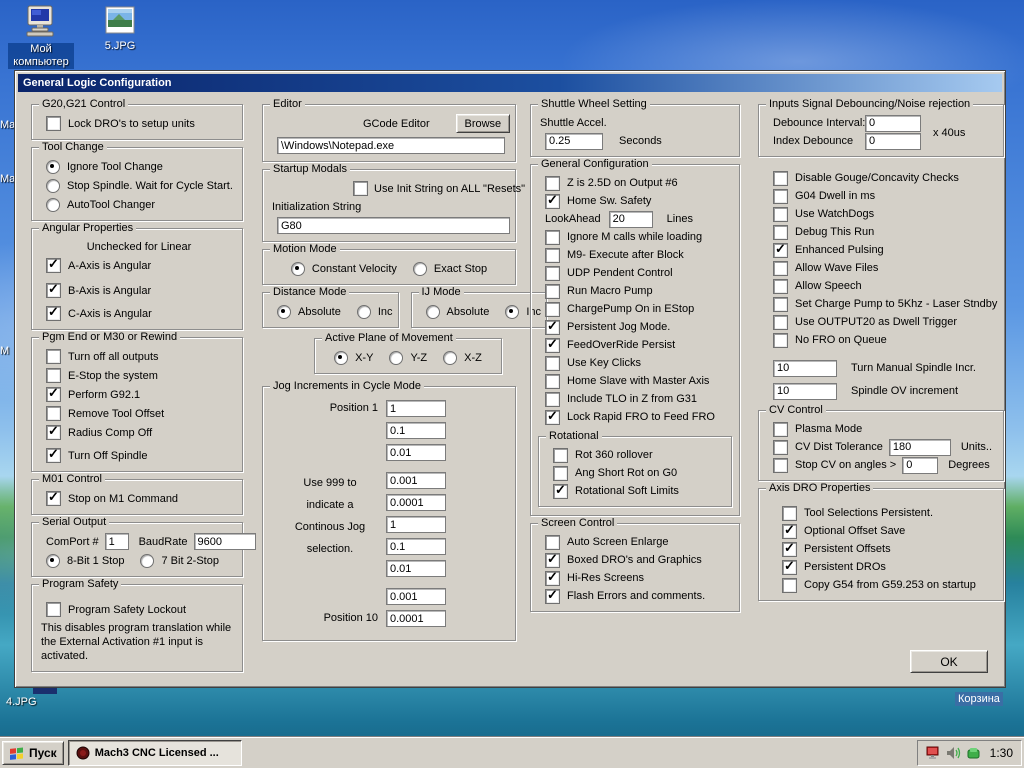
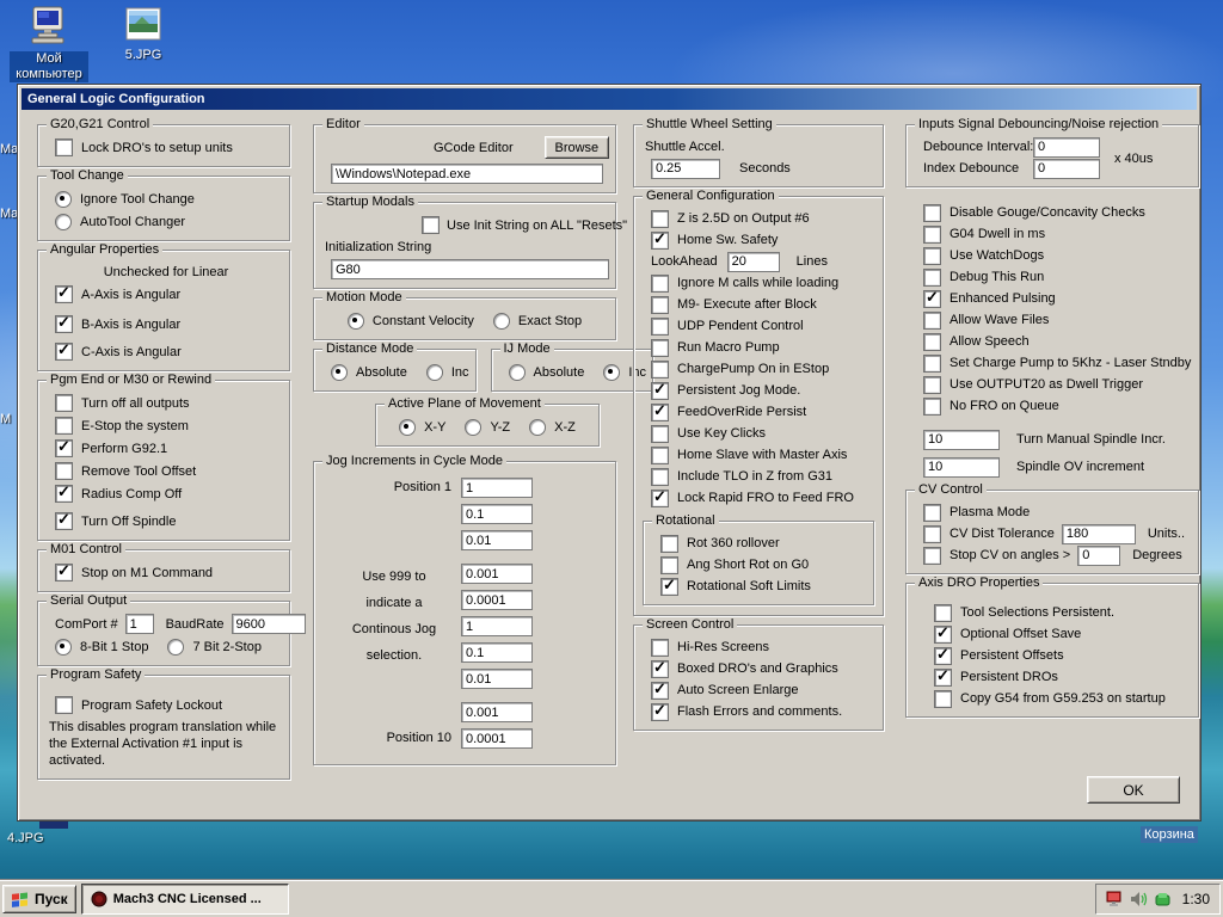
  Мой компьютер
  5.JPG
  Ma
  Ma
  M
  4.JPG
  Корзина
  General Logic Configuration
  G20,G21 Control
  Lock DRO's to setup units
  Tool Change
  Ignore Tool Change
- Stop Spindle. Wait for Cycle Start.
  AutoTool Changer
  Angular Properties
  Unchecked for Linear
  A-Axis is Angular
  B-Axis is Angular
  C-Axis is Angular
  Pgm End or M30 or Rewind
  Turn off all outputs
  E-Stop the system
  Perform G92.1
  Remove Tool Offset
  Radius Comp Off
  Turn Off Spindle
  M01 Control
  Stop on M1 Command
  Serial Output
  ComPort #
  1
  BaudRate
  9600
  8-Bit 1 Stop
  7 Bit 2-Stop
  Program Safety
  Program Safety Lockout
  This disables program translation while the External Activation #1 input is activated.
  Editor
  GCode Editor
  Browse
  \Windows\Notepad.exe
  Startup Modals
  Use Init String on ALL "Resets"
  Initialization String
  G80
  Motion Mode
  Constant Velocity
  Exact Stop
  Distance Mode
  Absolute
  Inc
  IJ Mode
  Absolute
  Inc
  Active Plane of Movement
  X-Y
  Y-Z
  X-Z
  Jog Increments in Cycle Mode
  Position 1
  Use 999 to
  indicate a
  Continous Jog
  selection.
  Position 10
  1
  0.1
  0.01
  0.001
  0.0001
  1
  0.1
  0.01
  0.001
  0.0001
  Shuttle Wheel Setting
  Shuttle Accel.
  0.25
  Seconds
  General Configuration
  Z is 2.5D on Output #6
  Home Sw. Safety
  LookAhead
  20
  Lines
  Ignore M calls while loading
  M9- Execute after Block
  UDP Pendent Control
  Run Macro Pump
  ChargePump On in EStop
  Persistent Jog Mode.
  FeedOverRide Persist
  Use Key Clicks
  Home Slave with Master Axis
  Include TLO in Z from G31
  Lock Rapid FRO to Feed FRO
  Rotational
  Rot 360 rollover
  Ang Short Rot on G0
  Rotational Soft Limits
  Screen Control
- Auto Screen Enlarge
+ Hi-Res Screens
  Boxed DRO's and Graphics
- Hi-Res Screens
+ Auto Screen Enlarge
  Flash Errors and comments.
  Inputs Signal Debouncing/Noise rejection
  Debounce Interval:
  0
  x 40us
  Index Debounce
  0
  Disable Gouge/Concavity Checks
  G04 Dwell in ms
  Use WatchDogs
  Debug This Run
  Enhanced Pulsing
  Allow Wave Files
  Allow Speech
  Set Charge Pump to 5Khz - Laser Stndby
  Use OUTPUT20 as Dwell Trigger
  No FRO on Queue
  10
  Turn Manual Spindle Incr.
  10
  Spindle OV increment
  CV Control
  Plasma Mode
  CV Dist Tolerance
  180
  Units..
  Stop CV on angles >
  0
  Degrees
  Axis DRO Properties
  Tool Selections Persistent.
  Optional Offset Save
  Persistent Offsets
  Persistent DROs
  Copy G54 from G59.253 on startup
  OK
  Пуск
  Mach3 CNC Licensed ...
  1:30
